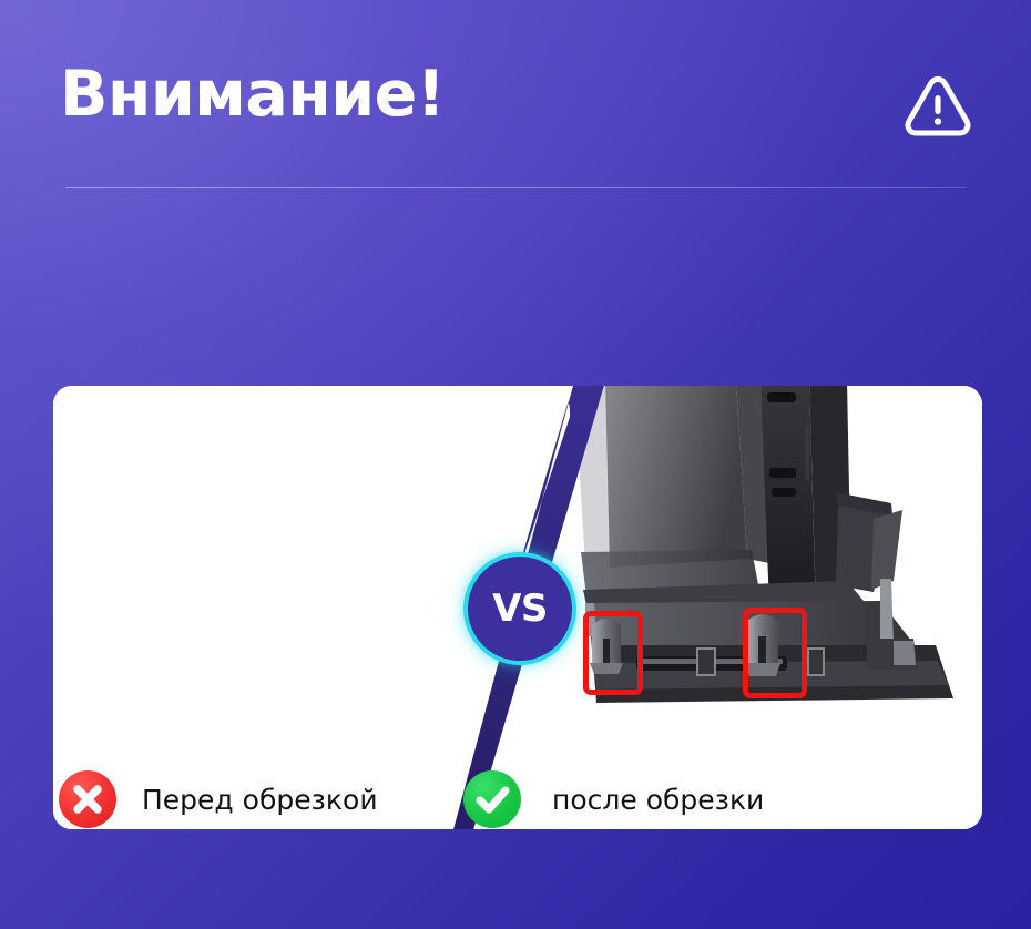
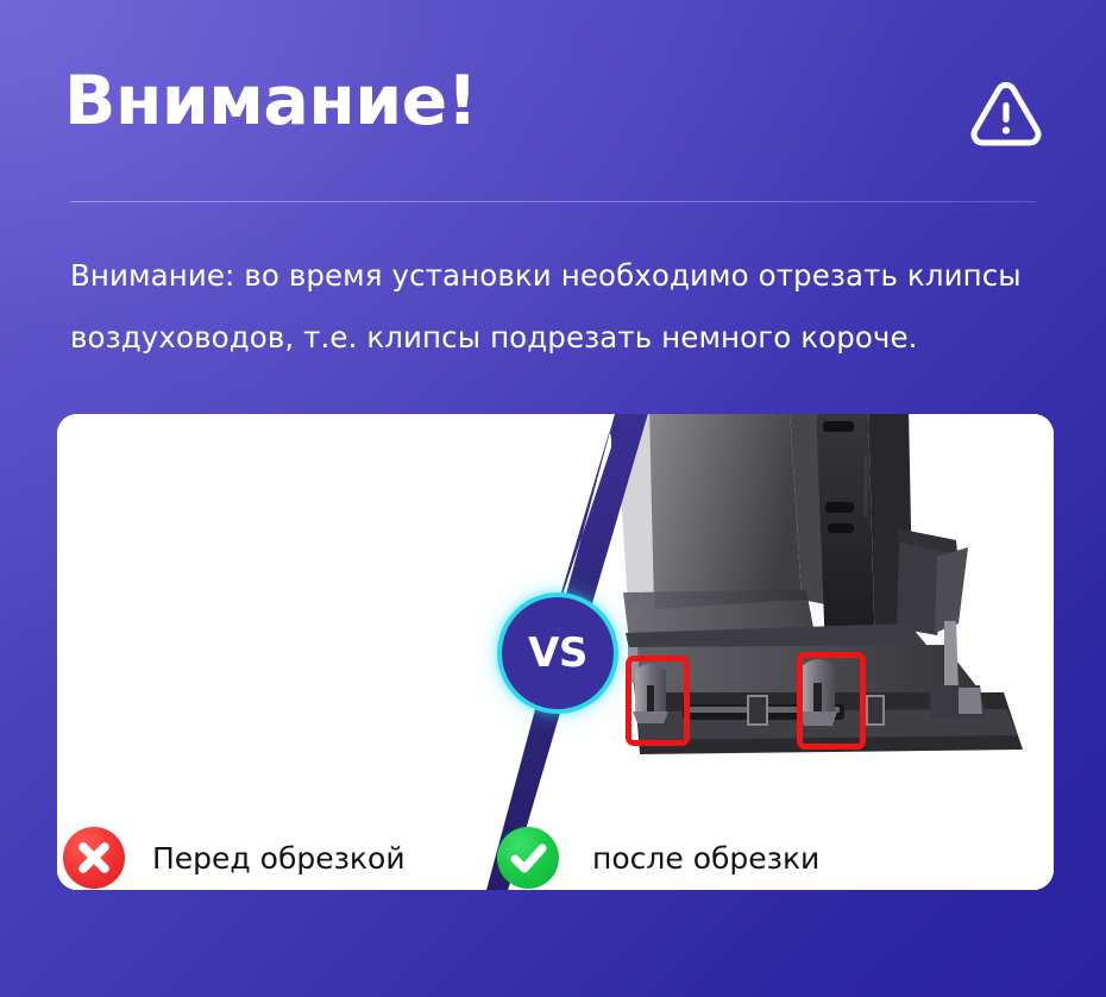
  Внимание!
+ Внимание: во время установки необходимо отрезать клипсы
+ воздуховодов, т.е. клипсы подрезать немного короче.
  VS
  Перед обрезкой
  после обрезки
